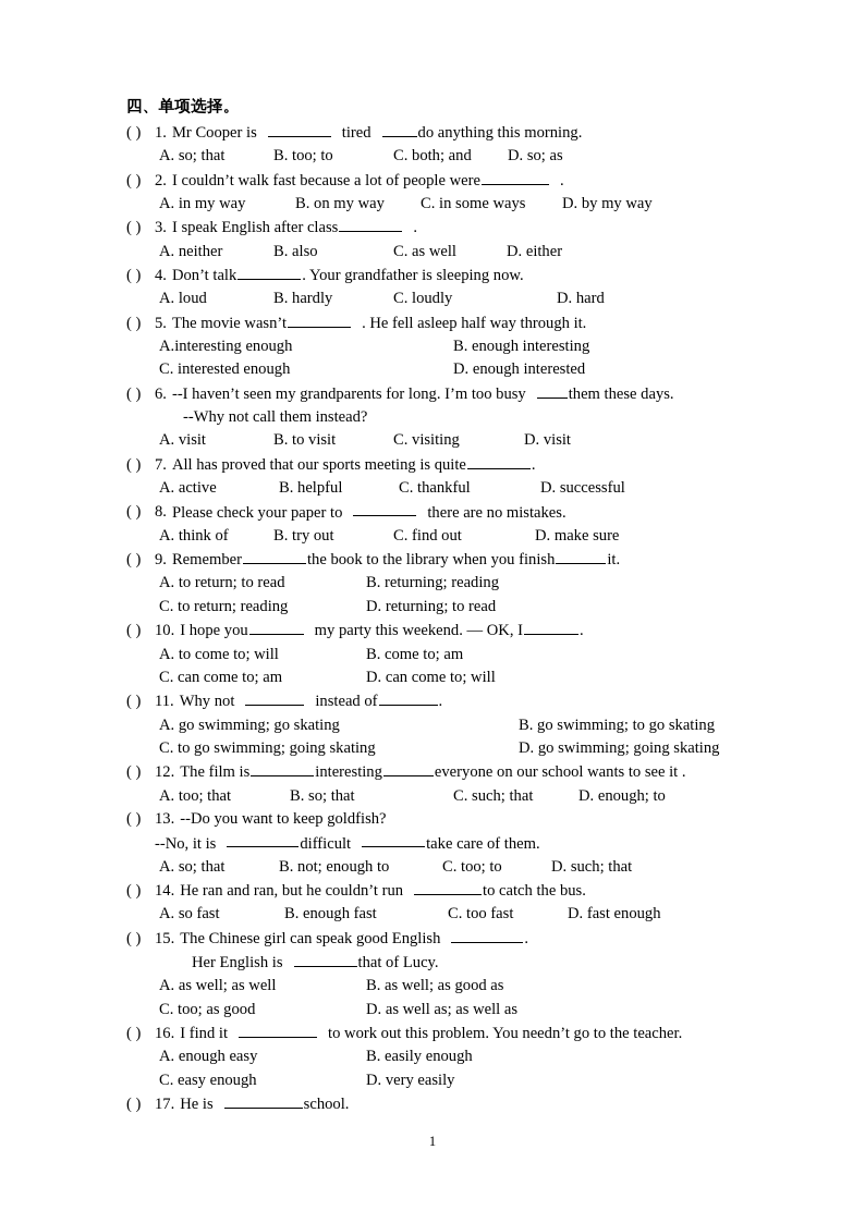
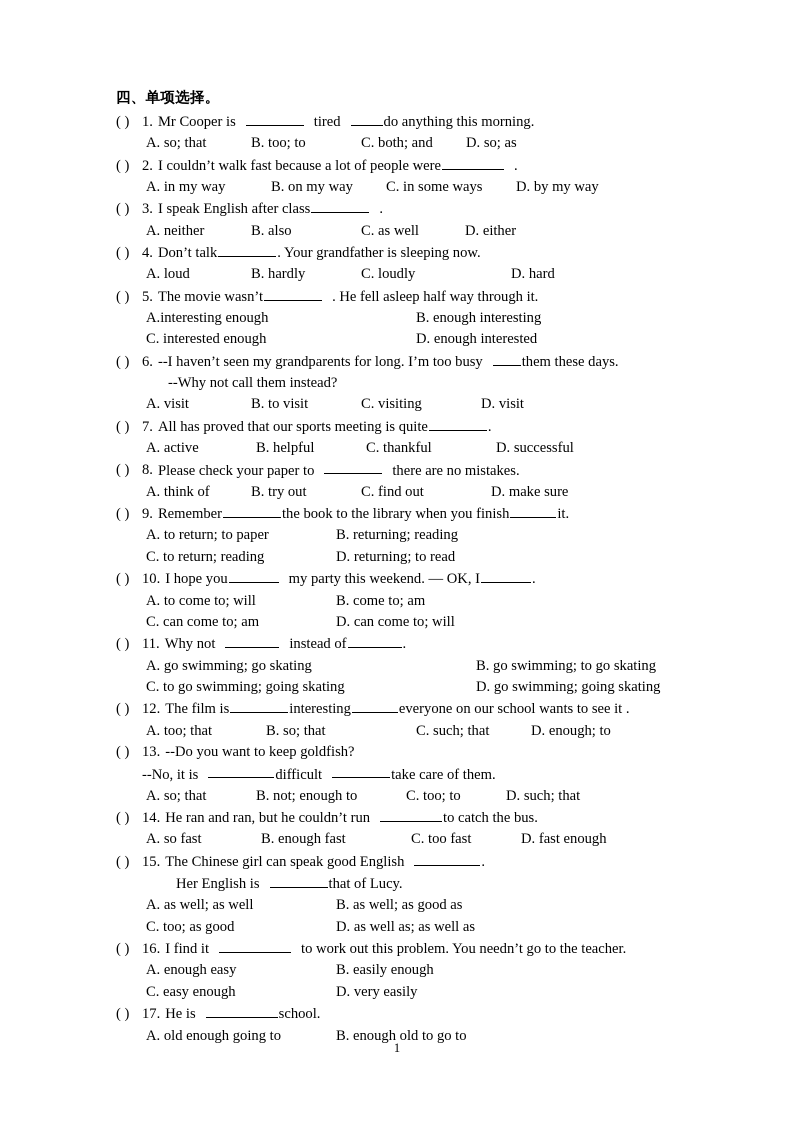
  四、单项选择。
  ( ) 1. Mr Cooper is tired do anything this morning.
  A. so; that B. too; to C. both; and D. so; as
  ( ) 2. I couldn’t walk fast because a lot of people were .
  A. in my way B. on my way C. in some ways D. by my way
  ( ) 3. I speak English after class .
  A. neither B. also C. as well D. either
  ( ) 4. Don’t talk . Your grandfather is sleeping now.
  A. loud B. hardly C. loudly D. hard
  ( ) 5. The movie wasn’t . He fell asleep half way through it.
  A.interesting enough B. enough interesting
  C. interested enough D. enough interested
  ( ) 6. --I haven’t seen my grandparents for long. I’m too busy them these days.
  --Why not call them instead?
  A. visit B. to visit C. visiting D. visit
  ( ) 7. All has proved that our sports meeting is quite .
  A. active B. helpful C. thankful D. successful
  ( ) 8. Please check your paper to there are no mistakes.
  A. think of B. try out C. find out D. make sure
  ( ) 9. Remember the book to the library when you finish it.
- A. to return; to read B. returning; reading
+ A. to return; to paper B. returning; reading
  C. to return; reading D. returning; to read
  ( ) 10. I hope you my party this weekend. — OK, I .
  A. to come to; will B. come to; am
  C. can come to; am D. can come to; will
  ( ) 11. Why not instead of .
  A. go swimming; go skating B. go swimming; to go skating
  C. to go swimming; going skating D. go swimming; going skating
  ( ) 12. The film is interesting everyone on our school wants to see it .
  A. too; that B. so; that C. such; that D. enough; to
  ( ) 13. --Do you want to keep goldfish?
  --No, it is difficult take care of them.
  A. so; that B. not; enough to C. too; to D. such; that
  ( ) 14. He ran and ran, but he couldn’t run to catch the bus.
  A. so fast B. enough fast C. too fast D. fast enough
  ( ) 15. The Chinese girl can speak good English .
  Her English is that of Lucy.
  A. as well; as well B. as well; as good as
  C. too; as good D. as well as; as well as
  ( ) 16. I find it to work out this problem. You needn’t go to the teacher.
  A. enough easy B. easily enough
  C. easy enough D. very easily
  ( ) 17. He is school.
+ A. old enough going to B. enough old to go to
  1
